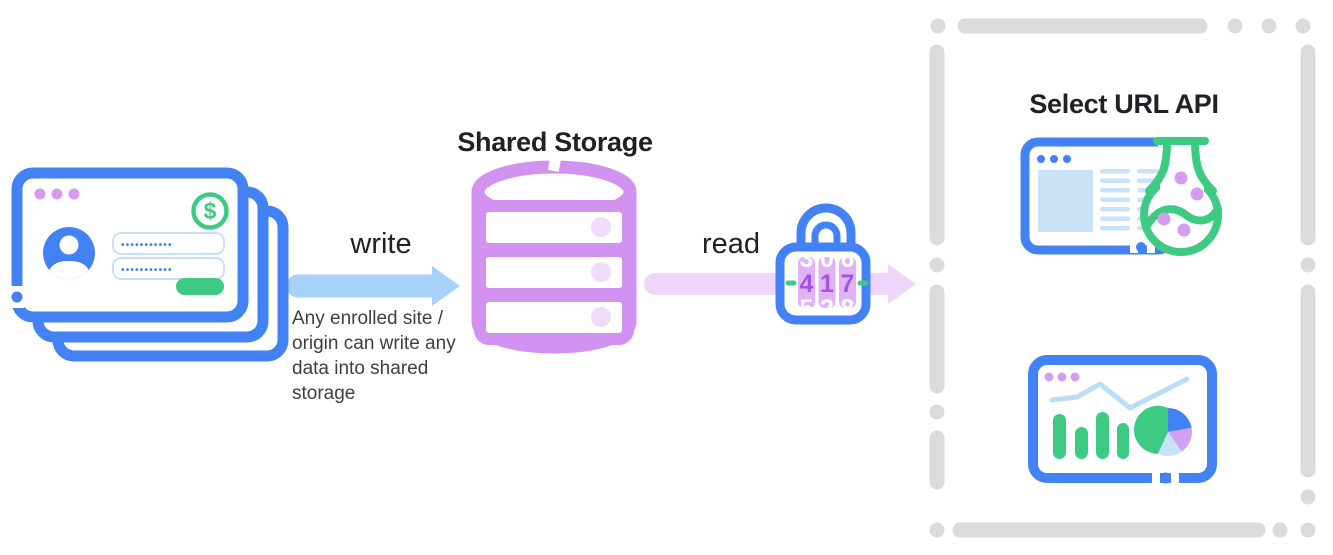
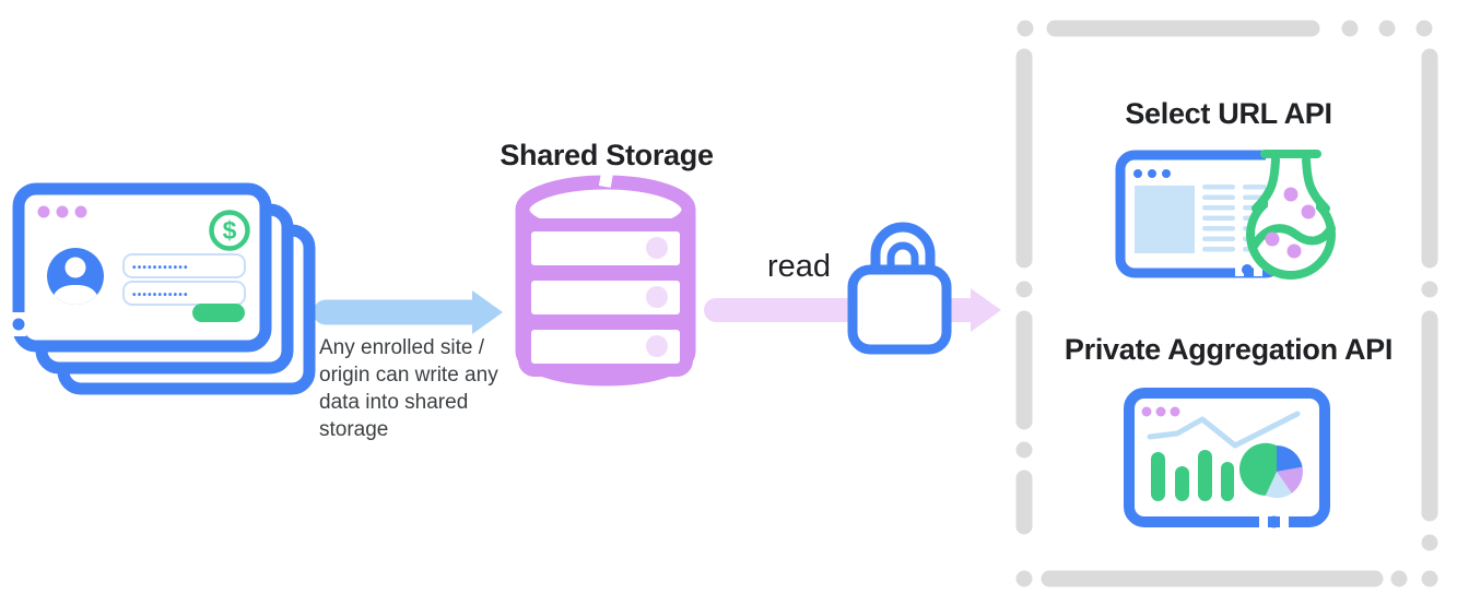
  $
  •••••••••••
  •••••••••••
- 3
- 0
- 6
- 4
- 1
- 7
  Shared Storage
- write
  read
  Any enrolled site /
  origin can write any
  data into shared
  storage
  Select URL API
+ Private Aggregation API
